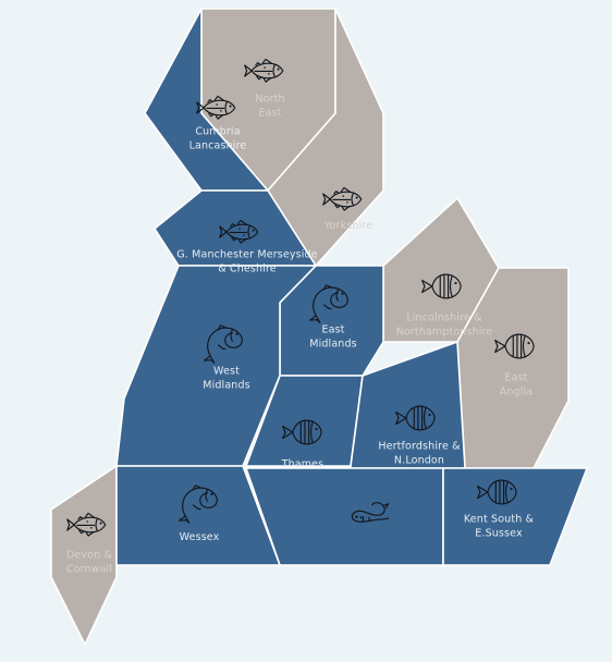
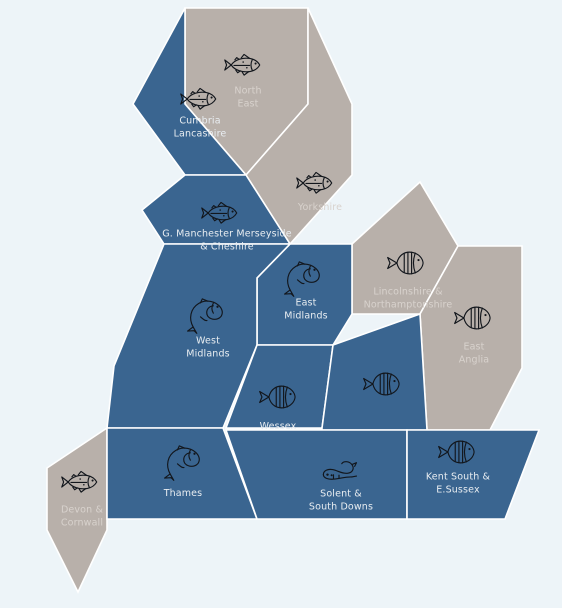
  North East
  Cumbria Lancashire
  Yorkshire
  G. Manchester Merseyside & Cheshire
  Lincolnshire & Northamptonshire
  East Anglia
  East Midlands
  West Midlands
- Thames
+ Wessex
- Hertfordshire & N.London
  Devon & Cornwall
- Wessex
+ Thames
+ Solent & South Downs
  Kent South & E.Sussex
